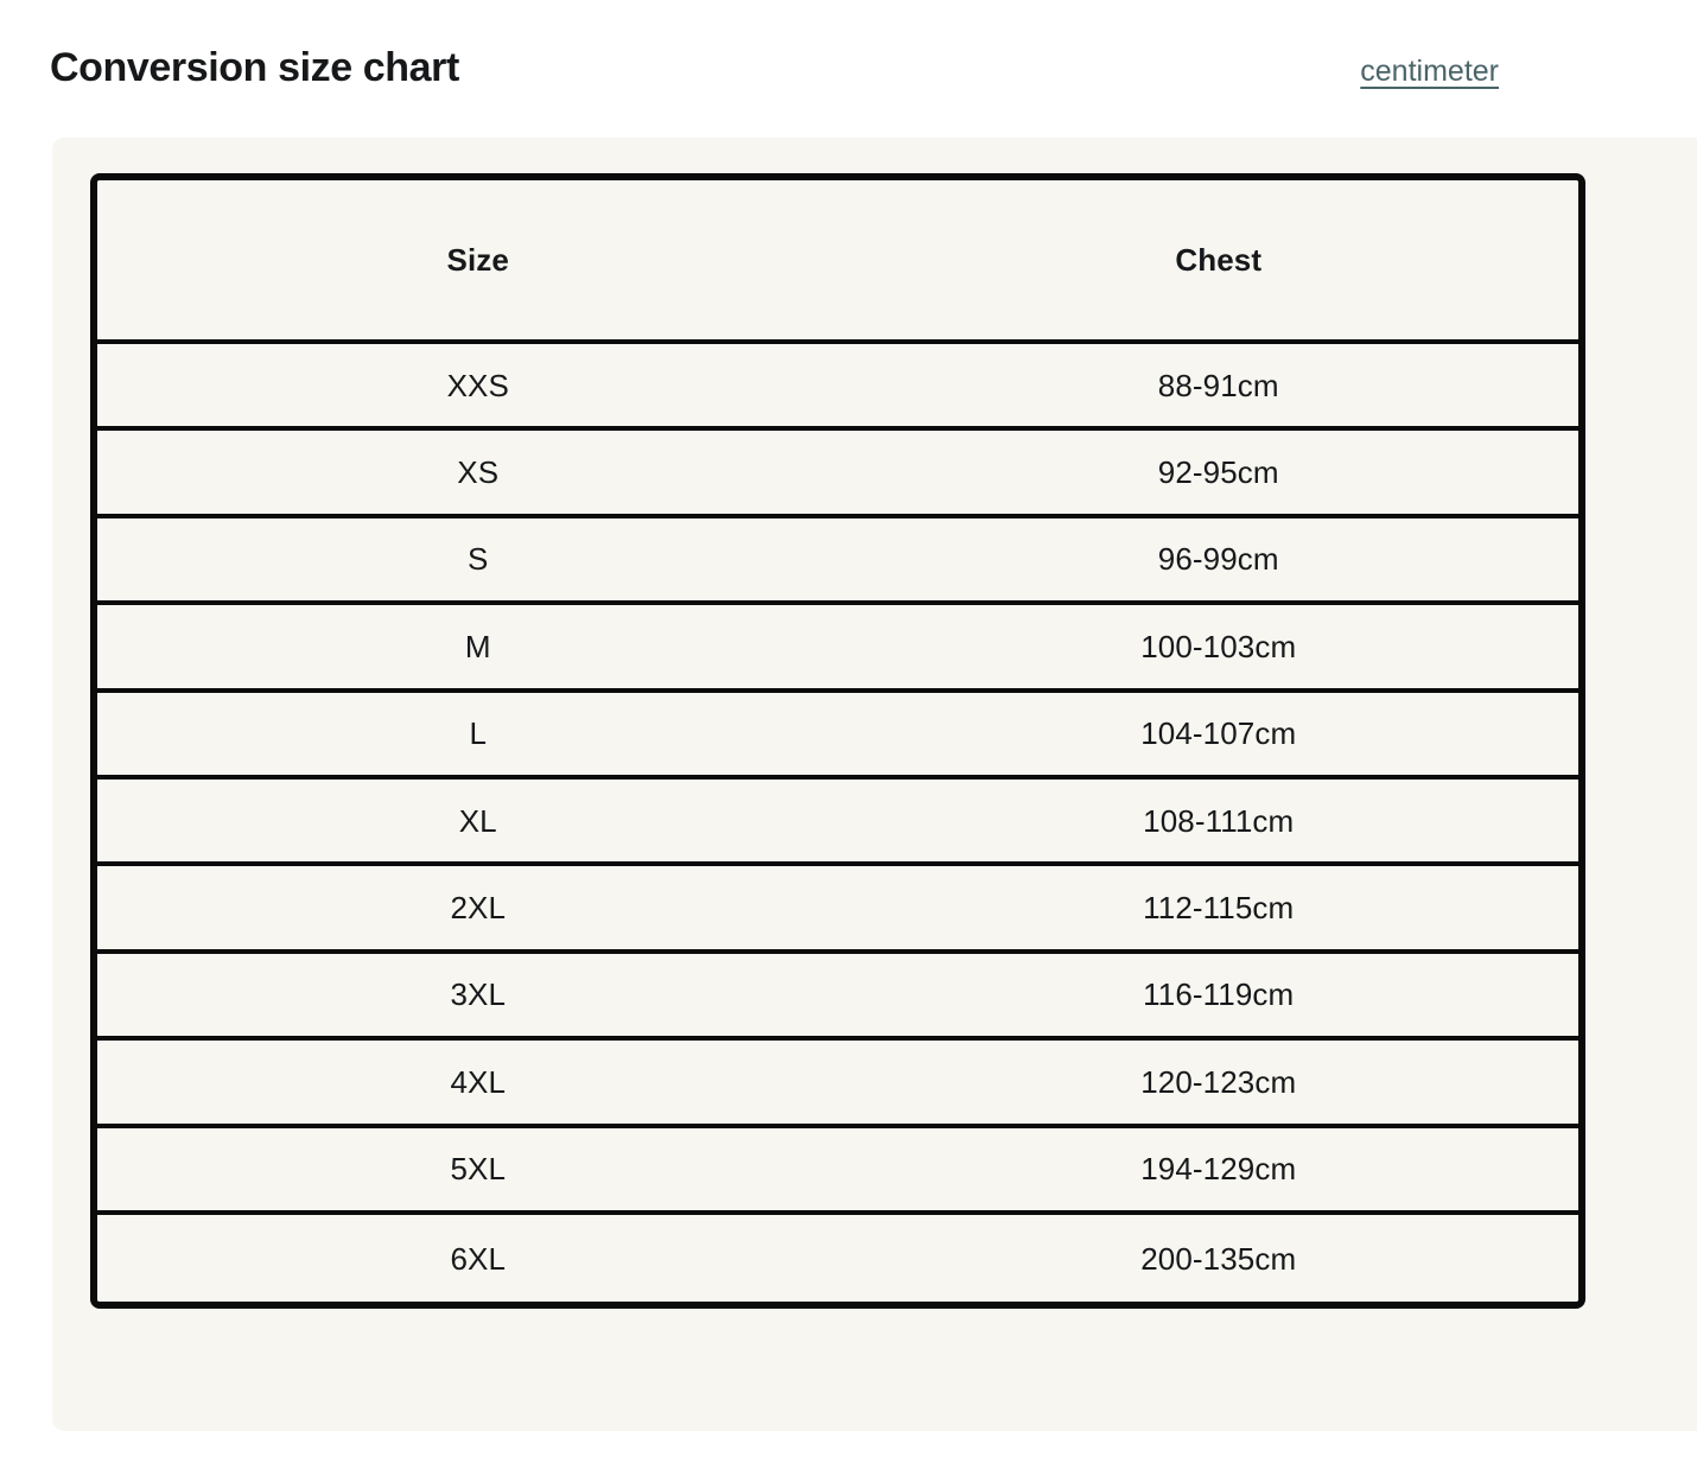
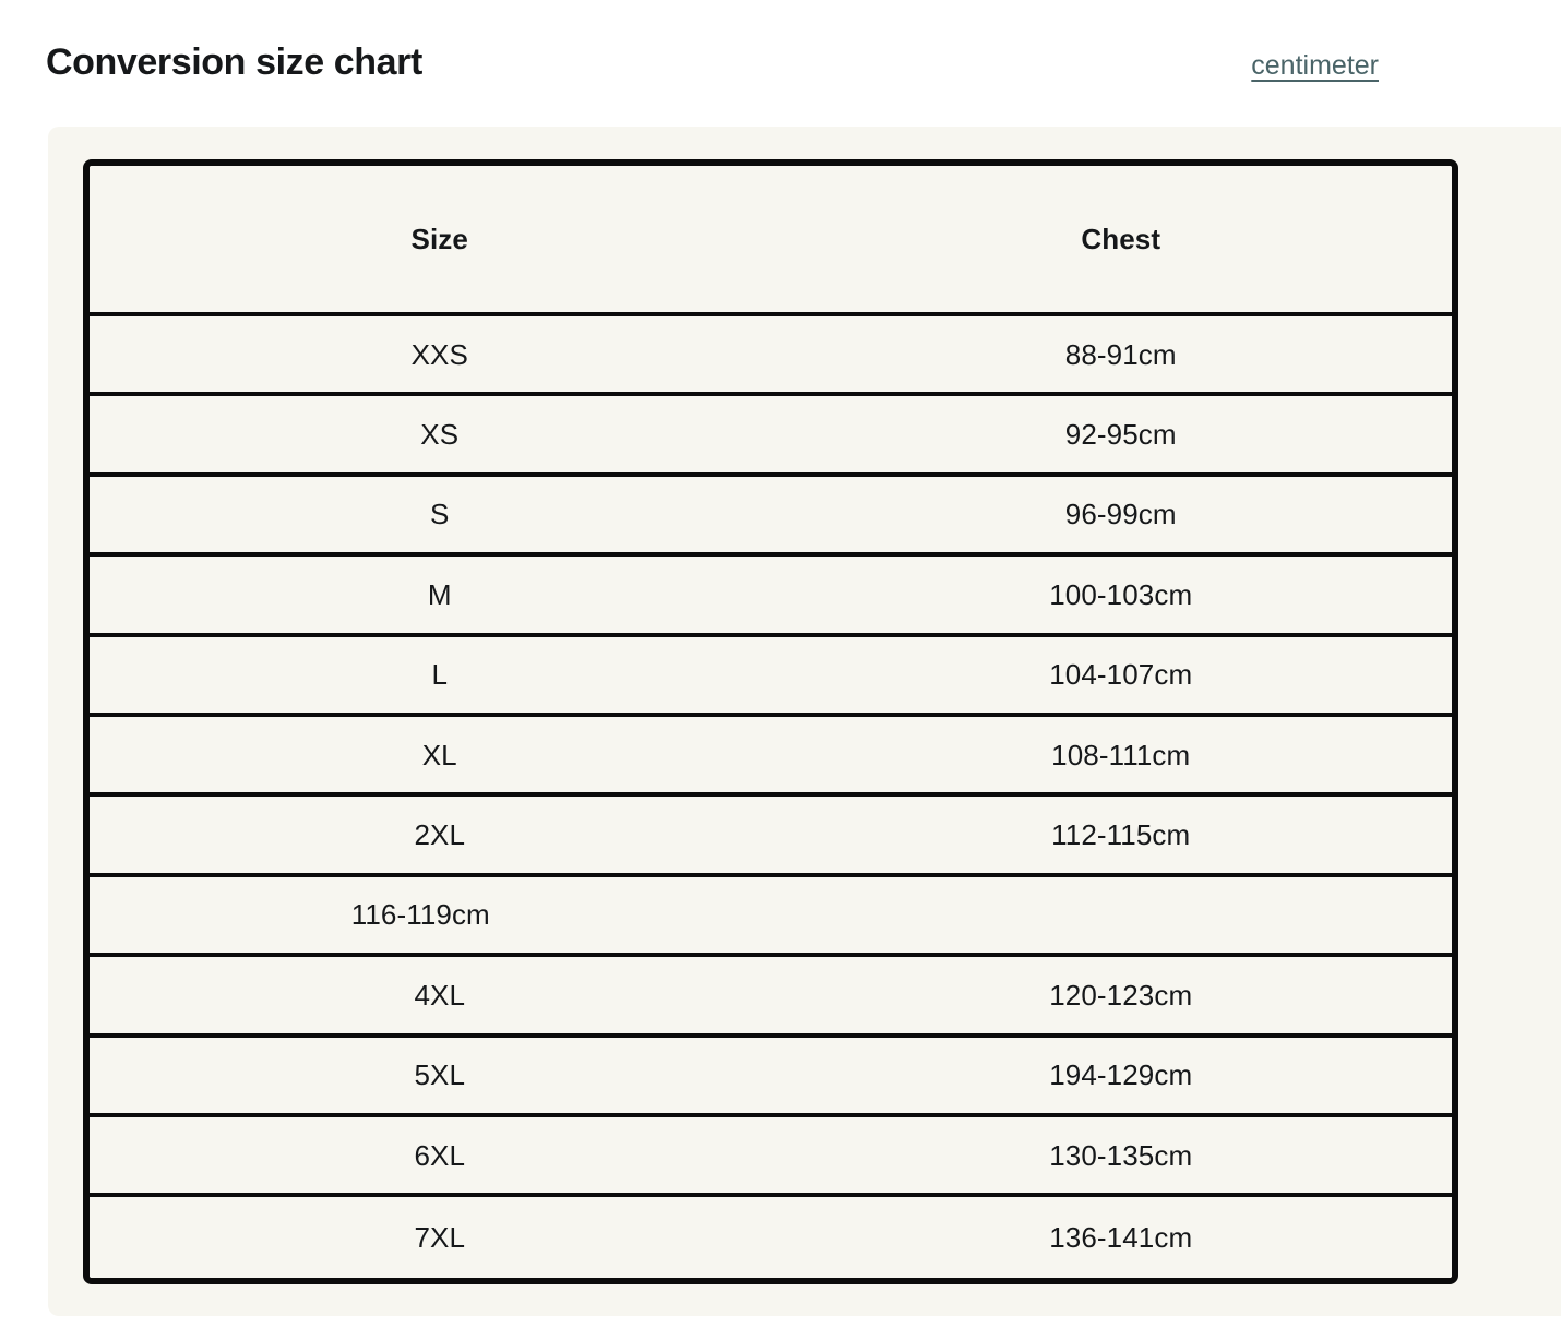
  Conversion size chart
  centimeter
  Size
  Chest
  XXS
  88-91cm
  XS
  92-95cm
  S
  96-99cm
  M
  100-103cm
  L
  104-107cm
  XL
  108-111cm
  2XL
  112-115cm
- 3XL
  116-119cm
  4XL
  120-123cm
  5XL
  194-129cm
  6XL
- 200-135cm
+ 130-135cm
+ 7XL
+ 136-141cm
